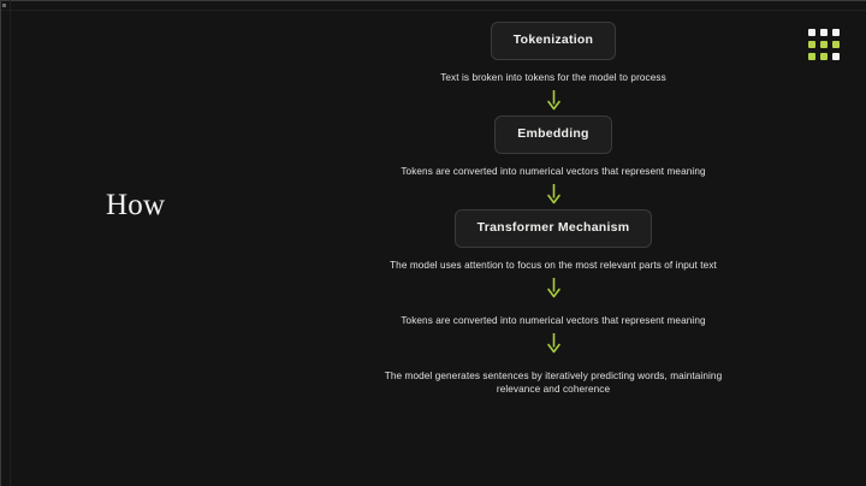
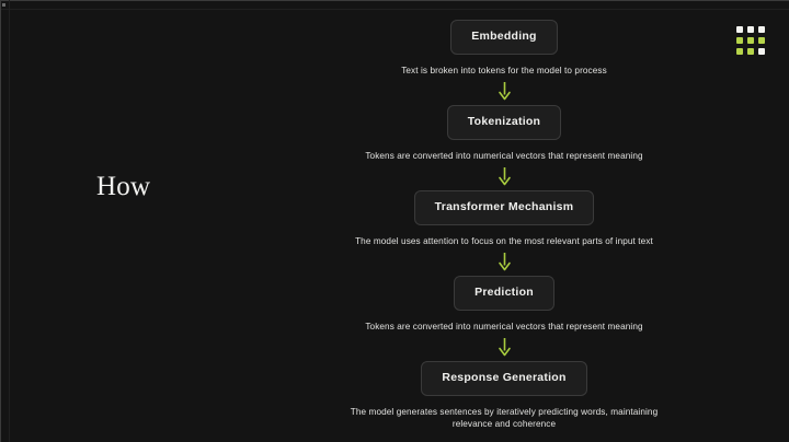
  How
- Tokenization
+ Embedding
  Text is broken into tokens for the model to process
- Embedding
+ Tokenization
  Tokens are converted into numerical vectors that represent meaning
  Transformer Mechanism
  The model uses attention to focus on the most relevant parts of input text
+ Prediction
  Tokens are converted into numerical vectors that represent meaning
+ Response Generation
  The model generates sentences by iteratively predicting words, maintaining relevance and coherence
